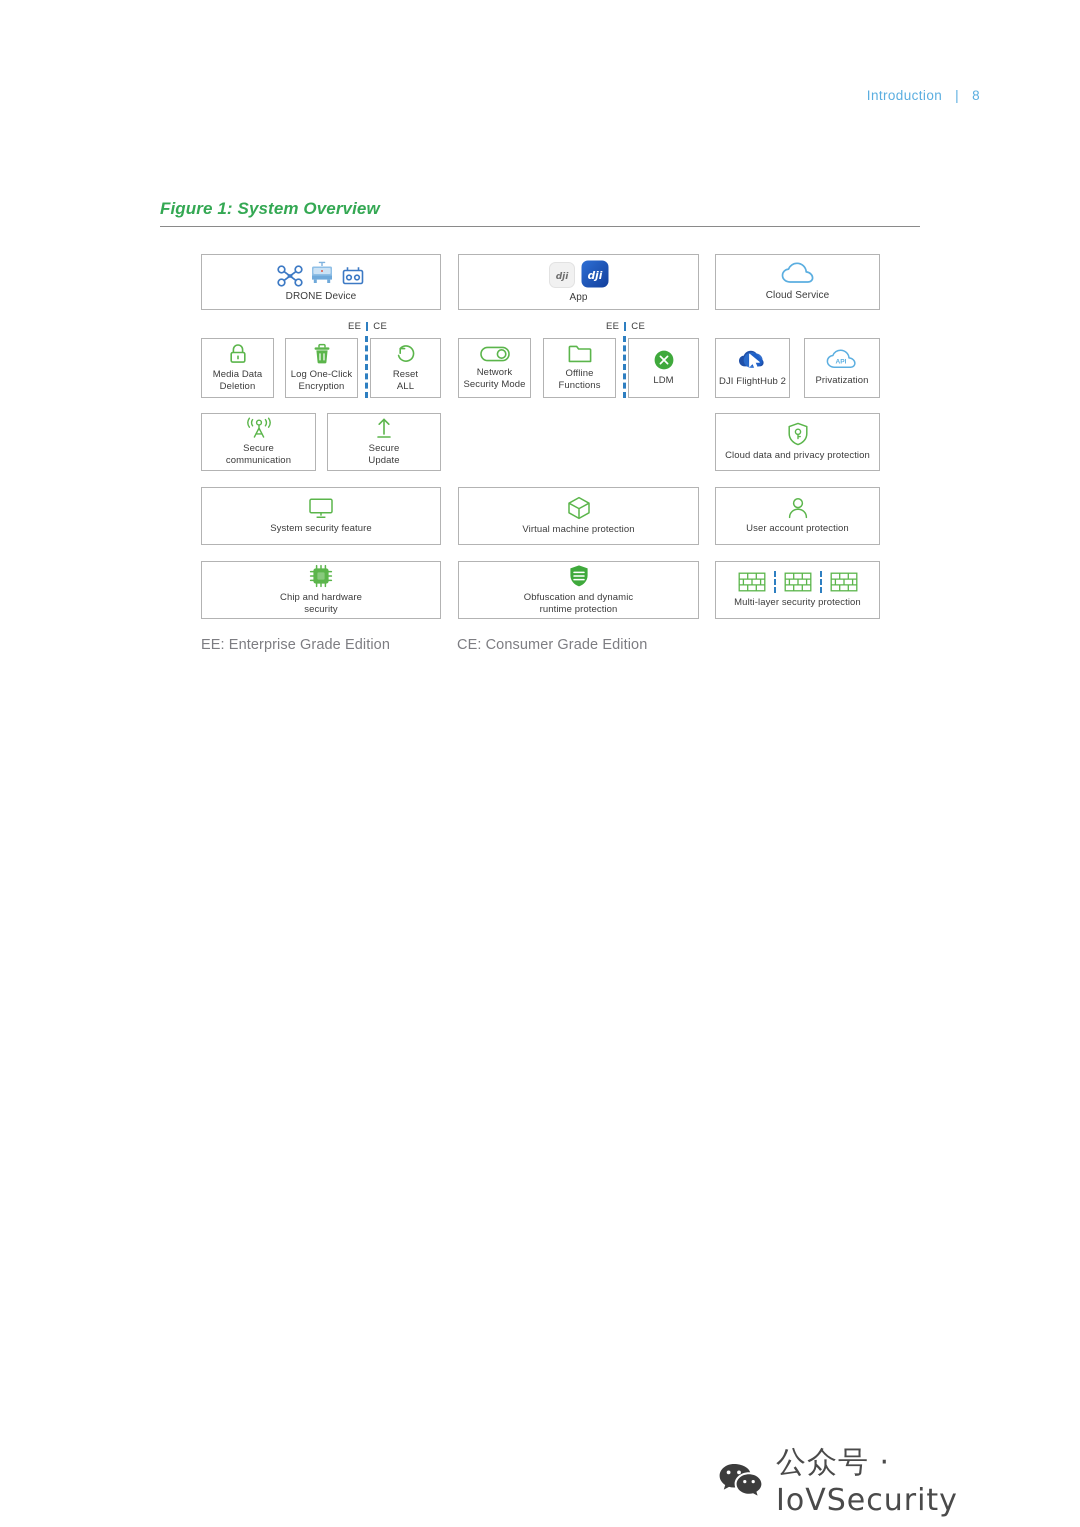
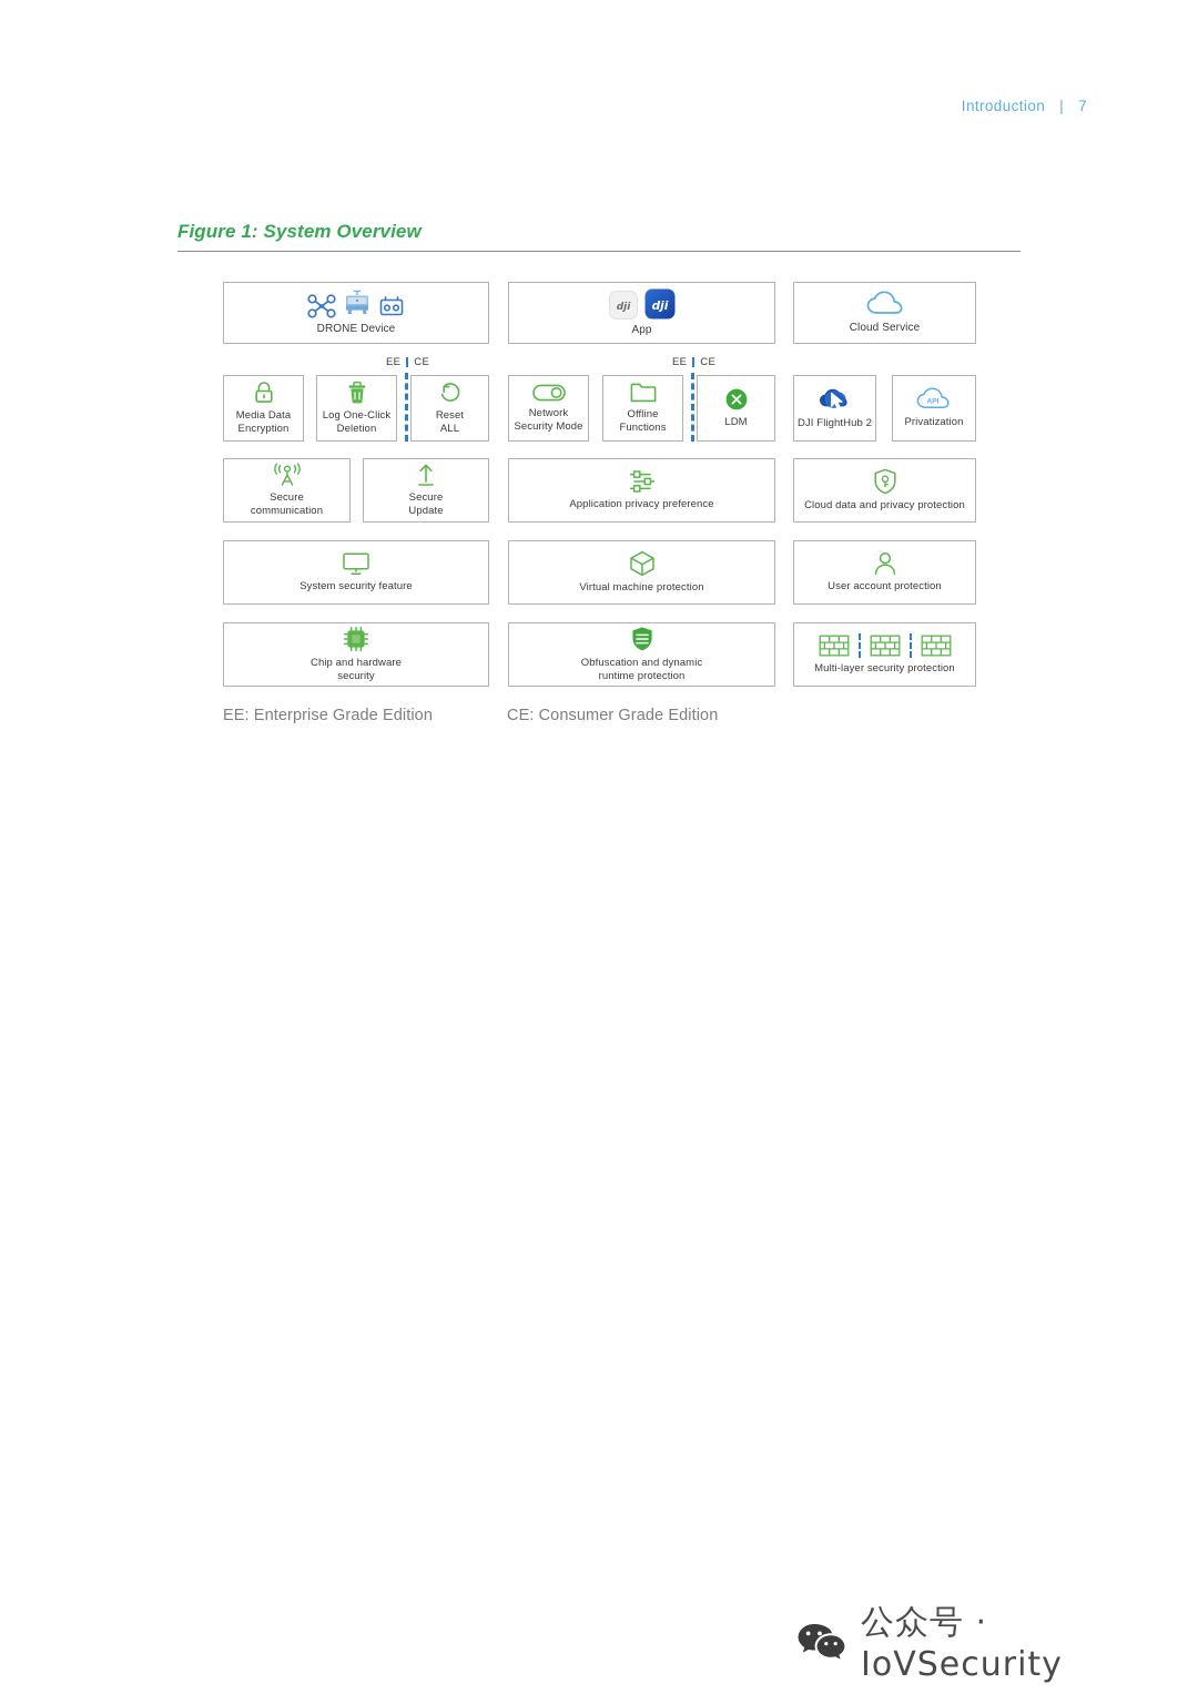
  Introduction
  |
- 8
+ 7
  Figure 1: System Overview
  DRONE Device
  dji
  dji
  App
  Cloud Service
  EE
  CE
  EE
  CE
  Media Data
- Deletion
+ Encryption
  Log One-Click
- Encryption
+ Deletion
  Reset
  ALL
  Network
  Security Mode
  Offline
  Functions
  LDM
  DJI FlightHub 2
  Privatization
  Secure
  communication
  Secure
  Update
+ Application privacy preference
  Cloud data and privacy protection
  System security feature
  Virtual machine protection
  User account protection
  Chip and hardware
  security
  Obfuscation and dynamic
  runtime protection
  Multi-layer security protection
  EE: Enterprise Grade Edition
  CE: Consumer Grade Edition
  公众号 · IoVSecurity
